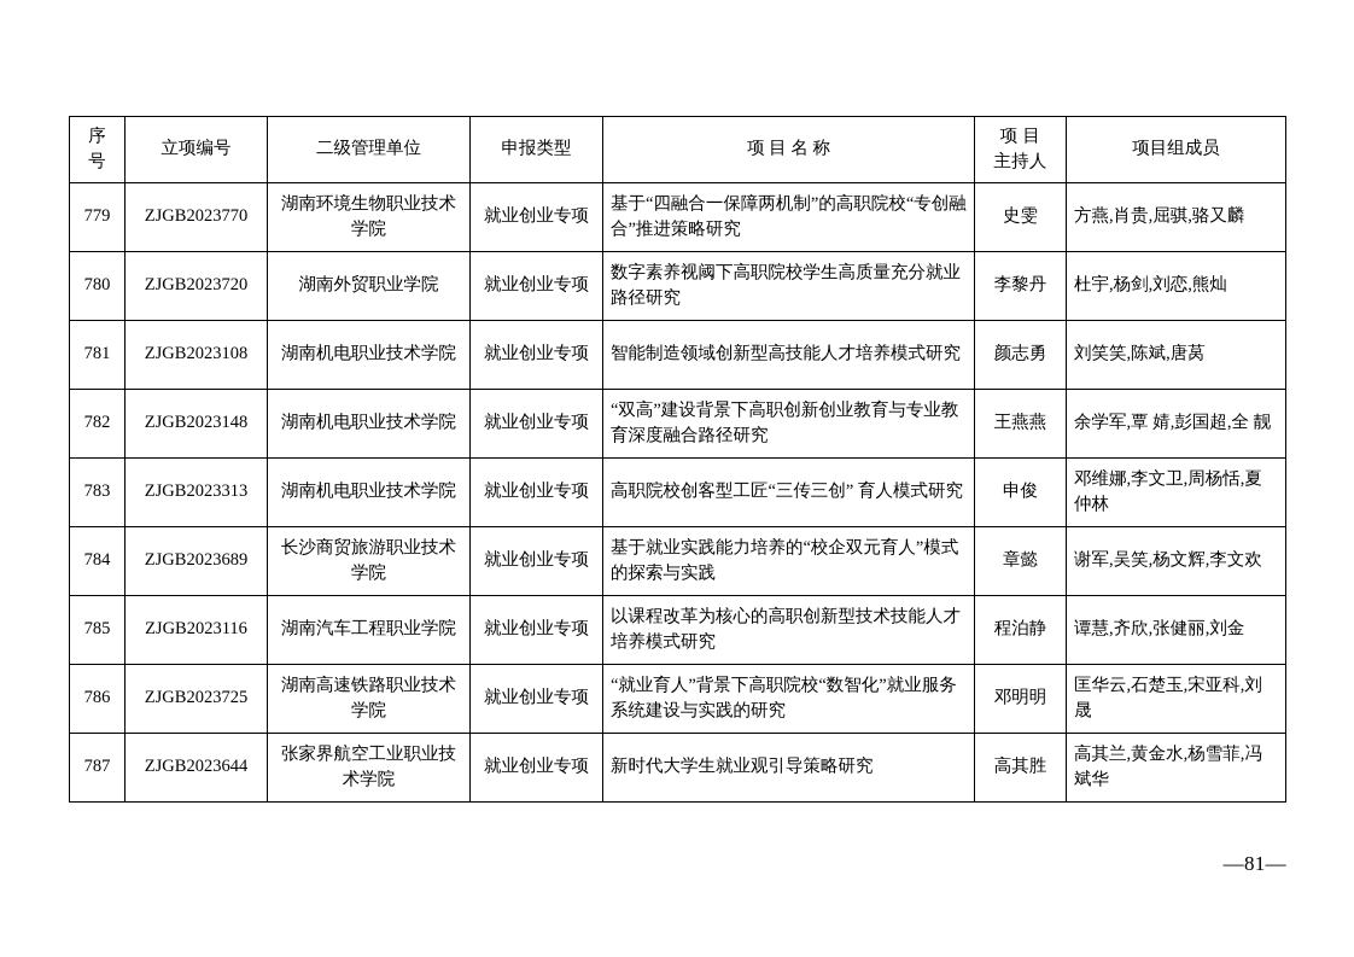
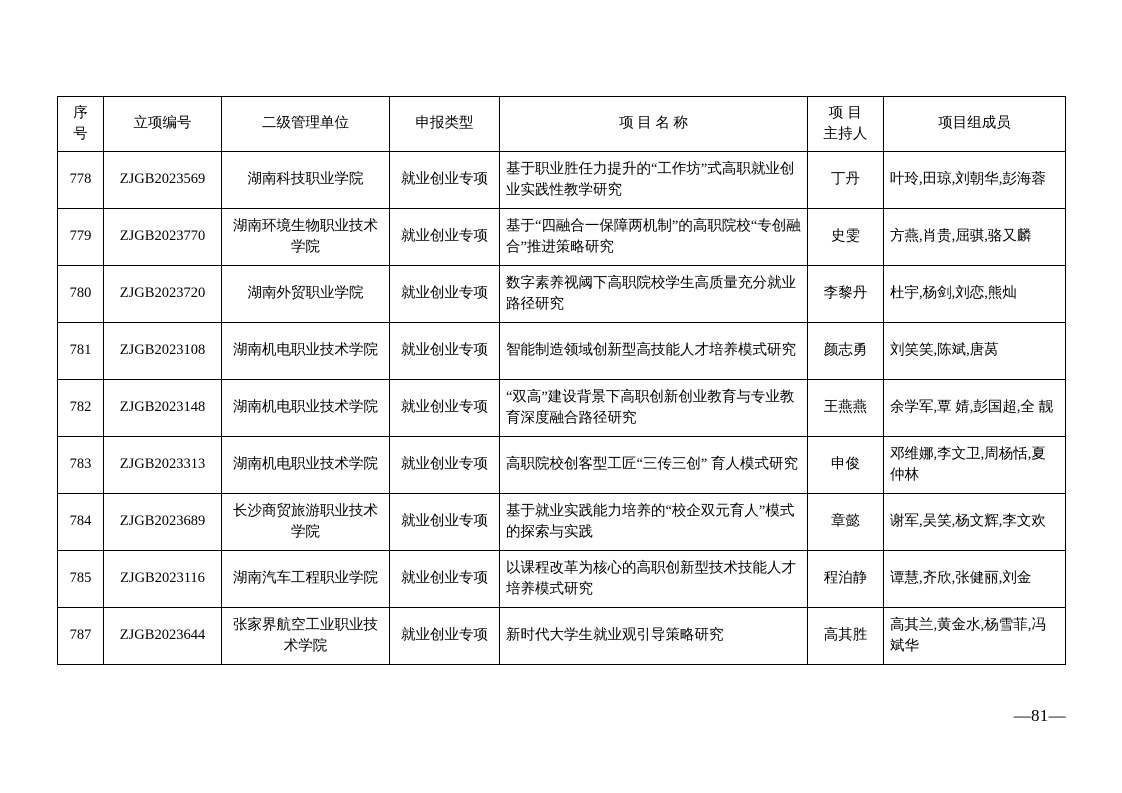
  序 号	立项编号	二级管理单位	申报类型	项 目 名 称	项 目 主持人	项目组成员
+ 778	ZJGB2023569	湖南科技职业学院	就业创业专项	基于职业胜任力提升的“工作坊”式高职就业创业实践性教学研究	丁丹	叶玲,田琼,刘朝华,彭海蓉
  779	ZJGB2023770	湖南环境生物职业技术学院	就业创业专项	基于“四融合一保障两机制”的高职院校“专创融合”推进策略研究	史雯	方燕,肖贵,屈骐,骆又麟
  780	ZJGB2023720	湖南外贸职业学院	就业创业专项	数字素养视阈下高职院校学生高质量充分就业路径研究	李黎丹	杜宇,杨剑,刘恋,熊灿
  781	ZJGB2023108	湖南机电职业技术学院	就业创业专项	智能制造领域创新型高技能人才培养模式研究	颜志勇	刘笑笑,陈斌,唐莴
  782	ZJGB2023148	湖南机电职业技术学院	就业创业专项	“双高”建设背景下高职创新创业教育与专业教育深度融合路径研究	王燕燕	余学军,覃 婧,彭国超,全 靓
  783	ZJGB2023313	湖南机电职业技术学院	就业创业专项	高职院校创客型工匠“三传三创” 育人模式研究	申俊	邓维娜,李文卫,周杨恬,夏仲林
  784	ZJGB2023689	长沙商贸旅游职业技术学院	就业创业专项	基于就业实践能力培养的“校企双元育人”模式的探索与实践	章懿	谢军,吴笑,杨文辉,李文欢
  785	ZJGB2023116	湖南汽车工程职业学院	就业创业专项	以课程改革为核心的高职创新型技术技能人才培养模式研究	程泊静	谭慧,齐欣,张健丽,刘金
- 786	ZJGB2023725	湖南高速铁路职业技术学院	就业创业专项	“就业育人”背景下高职院校“数智化”就业服务系统建设与实践的研究	邓明明	匡华云,石楚玉,宋亚科,刘晟
  787	ZJGB2023644	张家界航空工业职业技术学院	就业创业专项	新时代大学生就业观引导策略研究	高其胜	高其兰,黄金水,杨雪菲,冯斌华
  —81—
